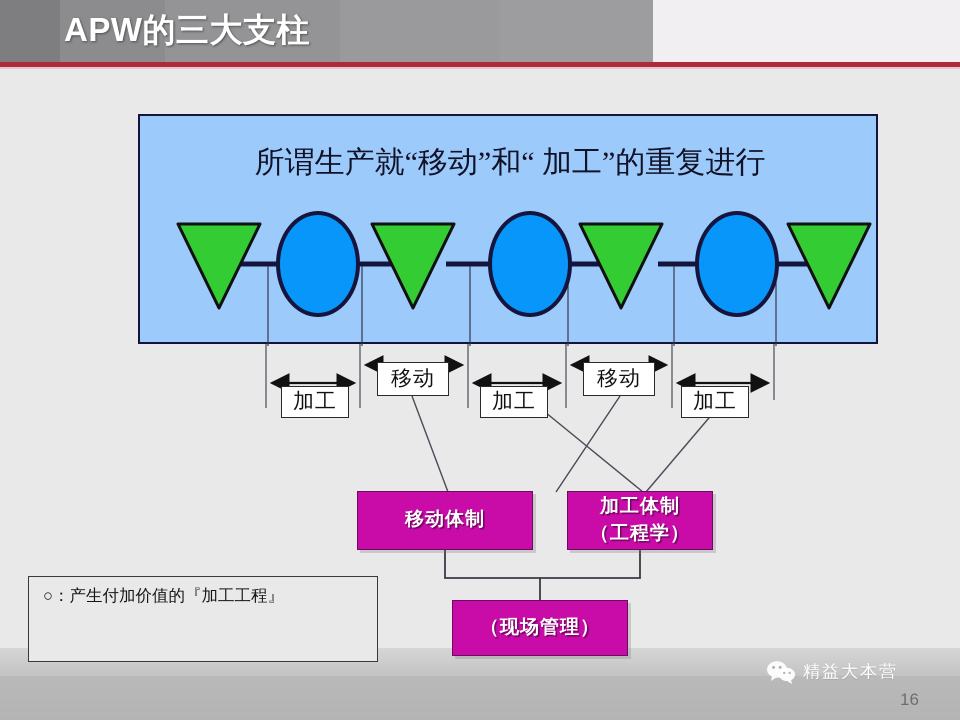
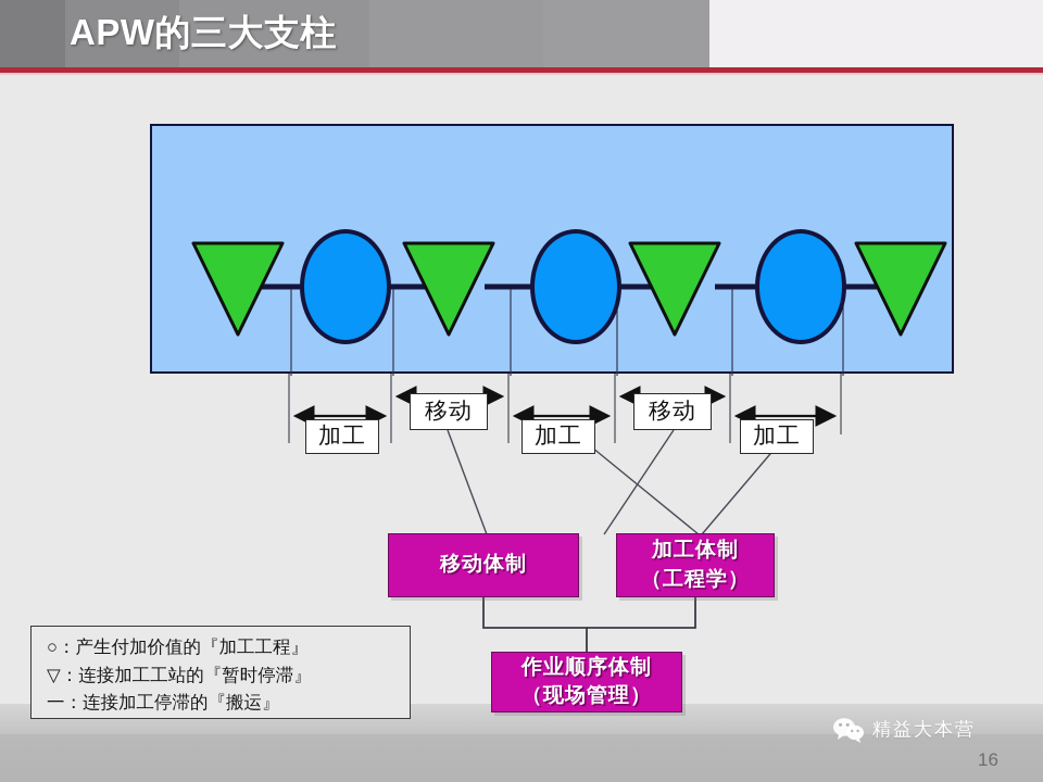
  APW的三大支柱
- 所谓生产就“移动”和“ 加工”的重复进行
  加工
  移动
  加工
  移动
  加工
  移动体制
  加工体制
  （工程学）
+ 作业顺序体制
  （现场管理）
  ○：产生付加价值的『加工工程』
+ ▽：连接加工工站的『暂时停滞』
+ 一：连接加工停滞的『搬运』
  精益大本营
  16
